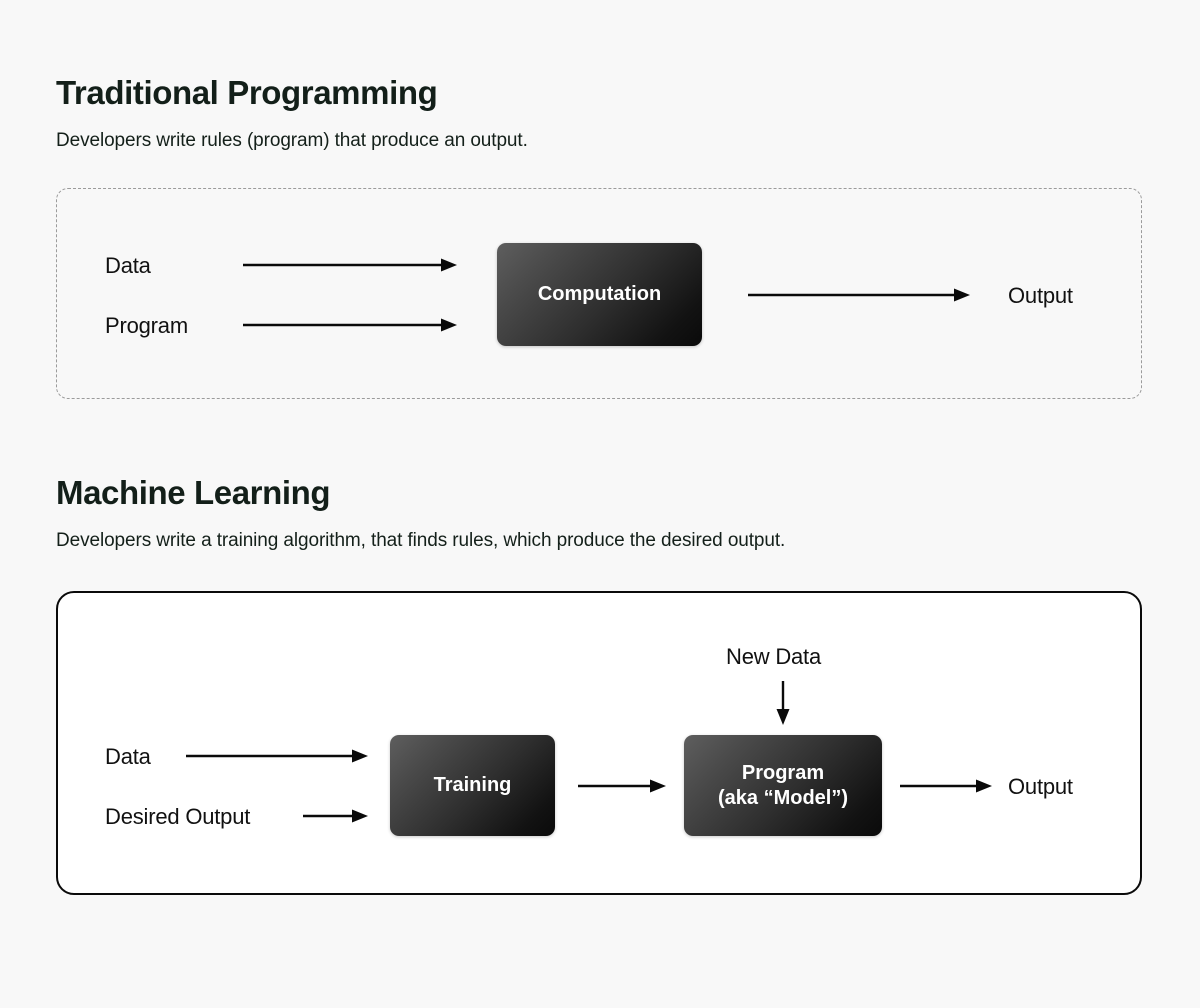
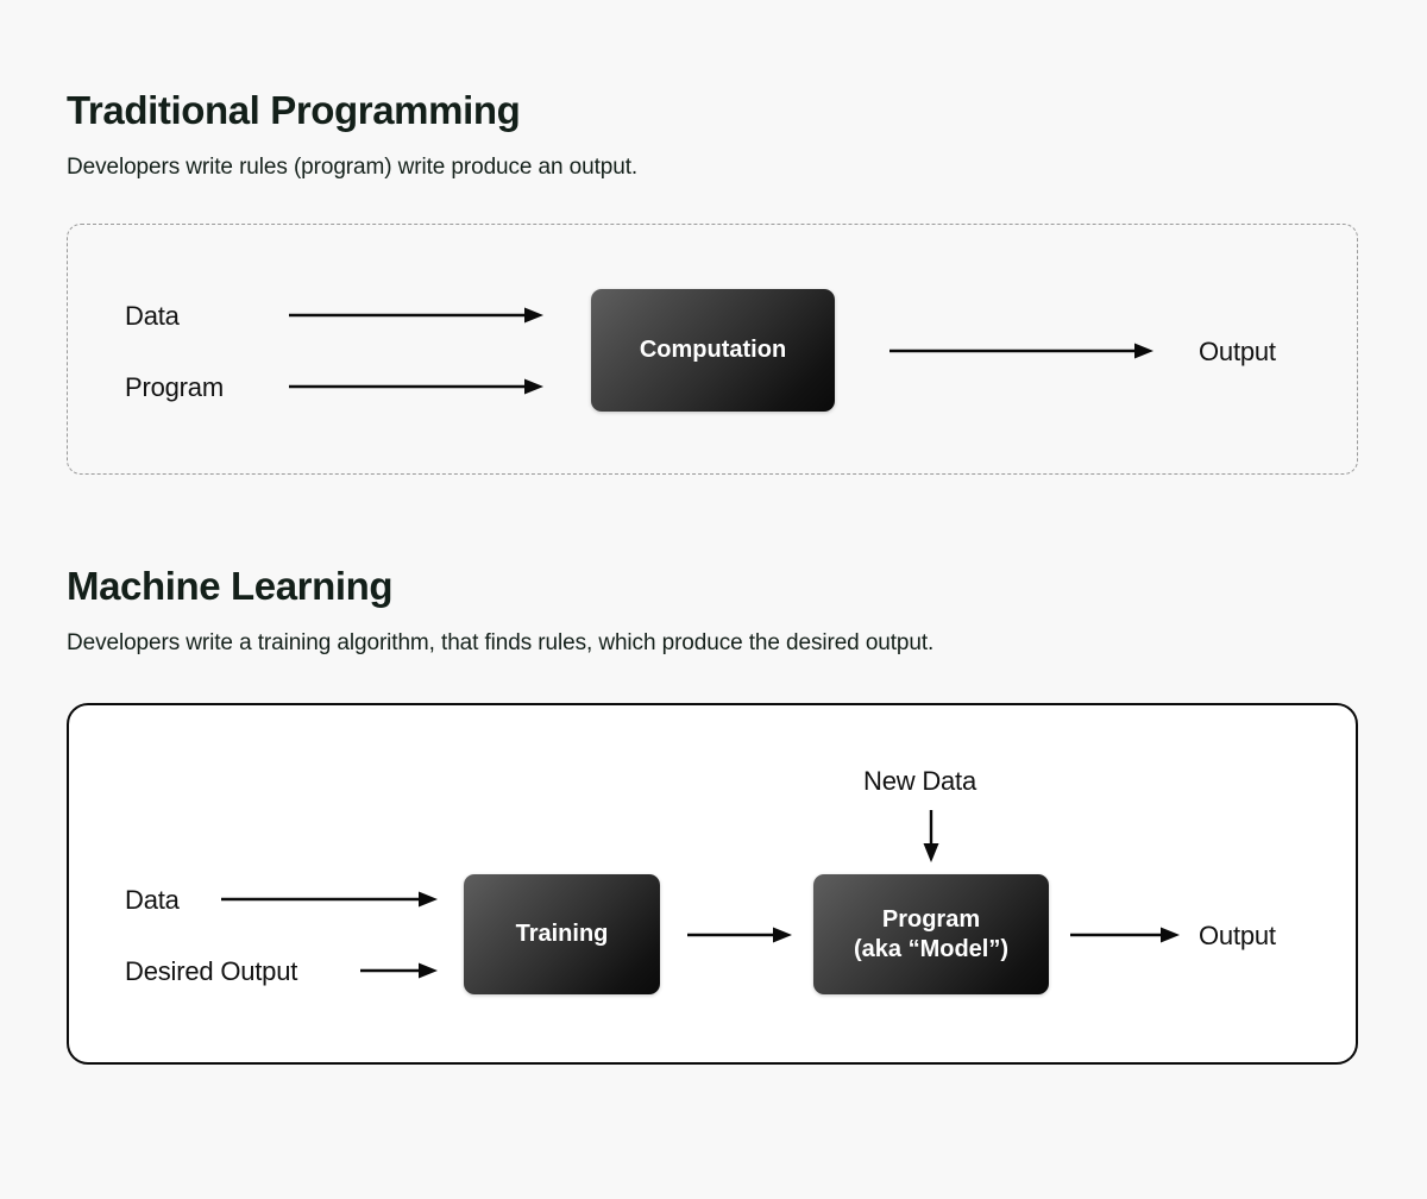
  Traditional Programming
- Developers write rules (program) that produce an output.
+ Developers write rules (program) write produce an output.
  Data
  Program
  Computation
  Output
  Machine Learning
  Developers write a training algorithm, that finds rules, which produce the desired output.
  New Data
  Data
  Desired Output
  Training
  Program
  (aka “Model”)
  Output
